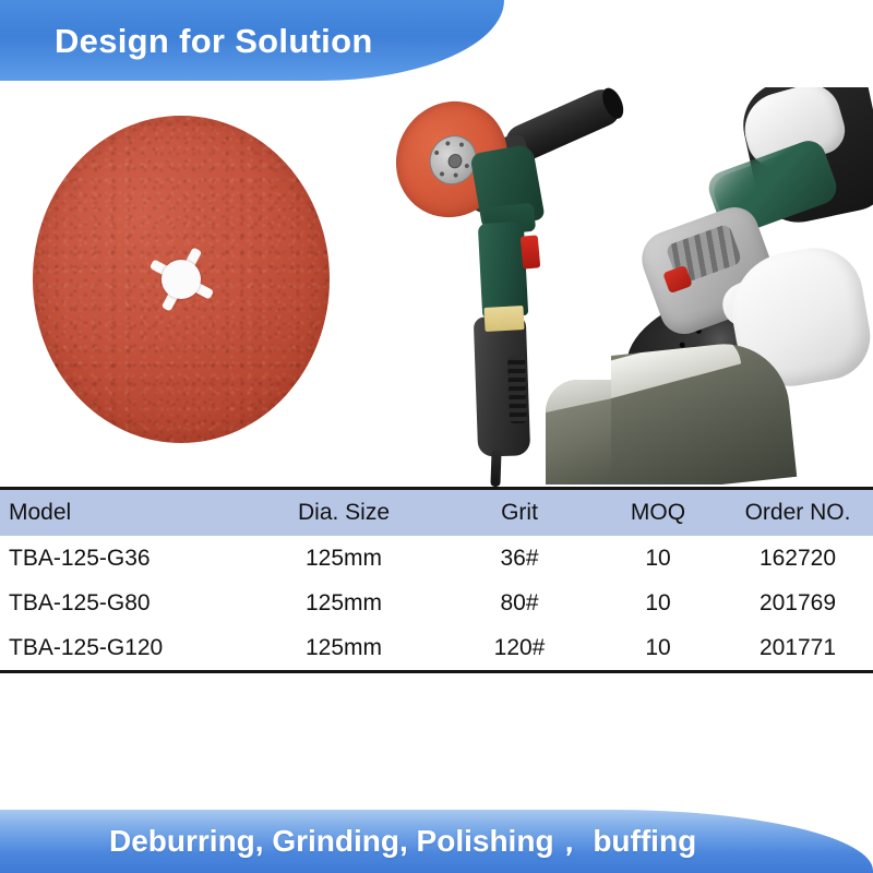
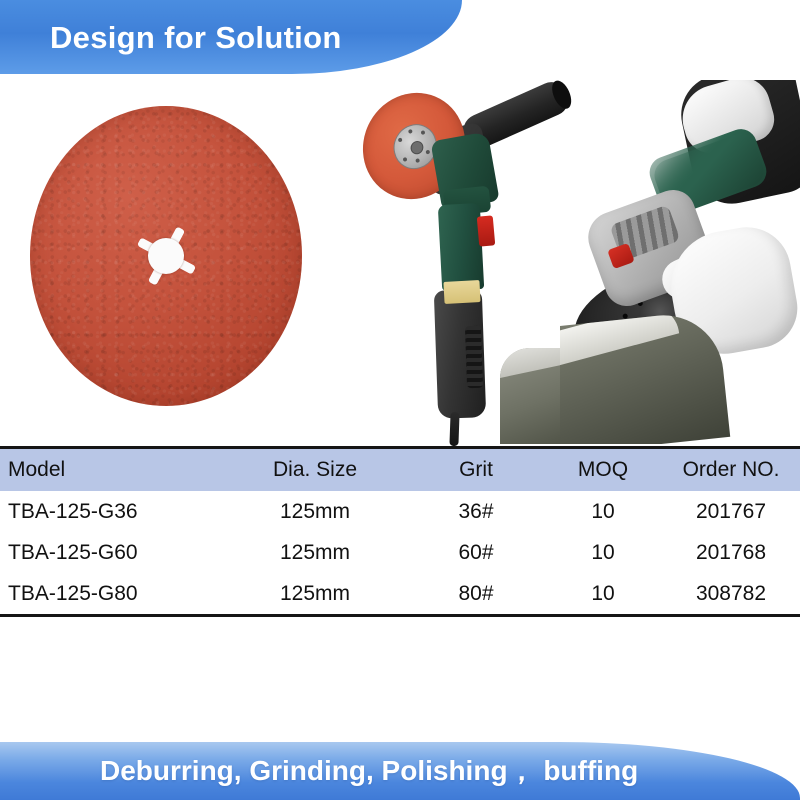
  Design for Solution
  Model	Dia. Size	Grit	MOQ	Order NO.
- TBA-125-G36	125mm	36#	10	162720
+ TBA-125-G36	125mm	36#	10	201767
+ TBA-125-G60	125mm	60#	10	201768
- TBA-125-G80	125mm	80#	10	201769
+ TBA-125-G80	125mm	80#	10	308782
- TBA-125-G120	125mm	120#	10	201771
  Deburring, Grinding, Polishing， buffing
